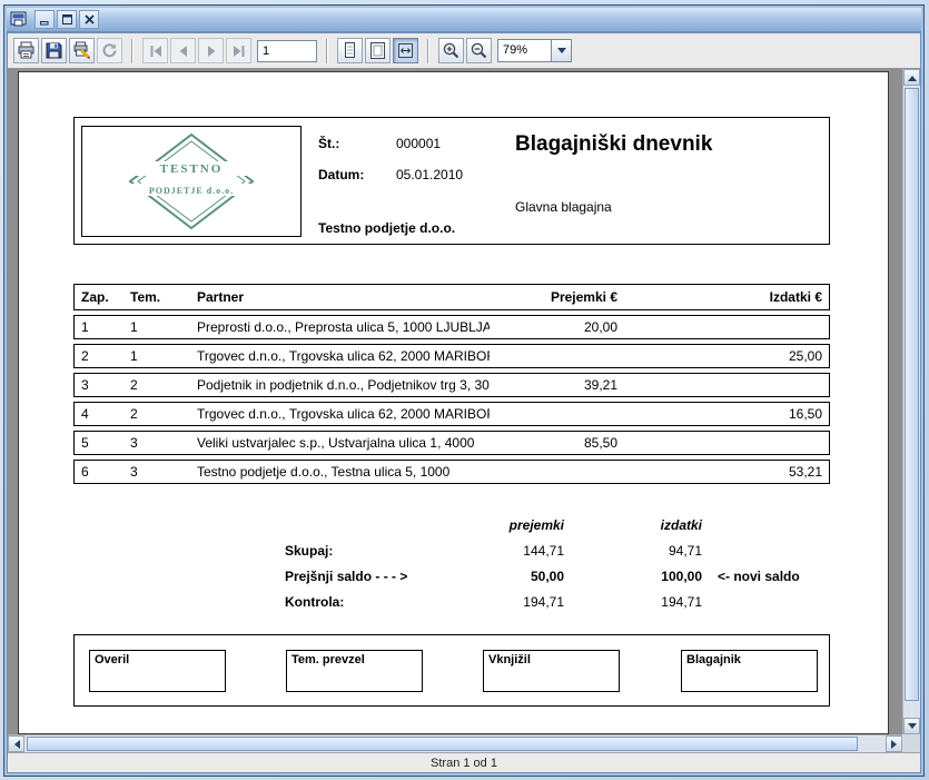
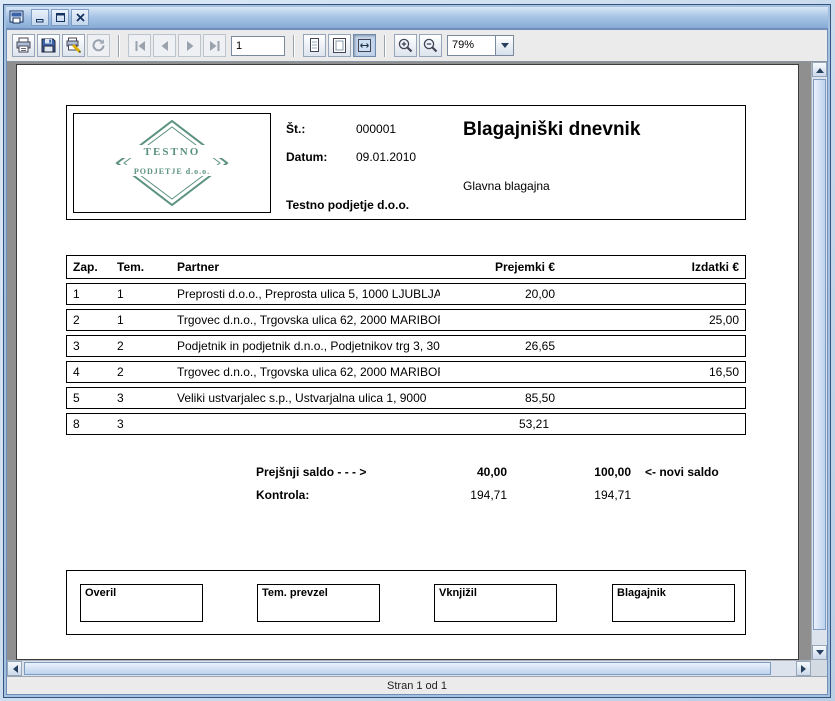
  1
  79%
  TESTNO
  PODJETJE d.o.o.
  Št.:
  000001
  Datum:
- 05.01.2010
+ 09.01.2010
  Blagajniški dnevnik
  Glavna blagajna
  Testno podjetje d.o.o.
  Zap.
  Tem.
  Partner
  Prejemki €
  Izdatki €
  1
  1
  Preprosti d.o.o., Preprosta ulica 5, 1000 LJUBLJA
  20,00
  2
  1
  Trgovec d.n.o., Trgovska ulica 62, 2000 MARIBO
  25,00
  3
  2
  Podjetnik in podjetnik d.n.o., Podjetnikov trg 3, 30
- 39,21
+ 26,65
  4
  2
  Trgovec d.n.o., Trgovska ulica 62, 2000 MARIBO
  16,50
  5
  3
- Veliki ustvarjalec s.p., Ustvarjalna ulica 1, 4000
+ Veliki ustvarjalec s.p., Ustvarjalna ulica 1, 9000
  85,50
- 6
+ 8
  3
- Testno podjetje d.o.o., Testna ulica 5, 1000
  53,21
- prejemki
- izdatki
- Skupaj:
- 144,71
- 94,71
  Prejšnji saldo - - - >
- 50,00
+ 40,00
  100,00
  <- novi saldo
  Kontrola:
  194,71
  194,71
  Overil
  Tem. prevzel
  Vknjižil
  Blagajnik
  Stran 1 od 1
